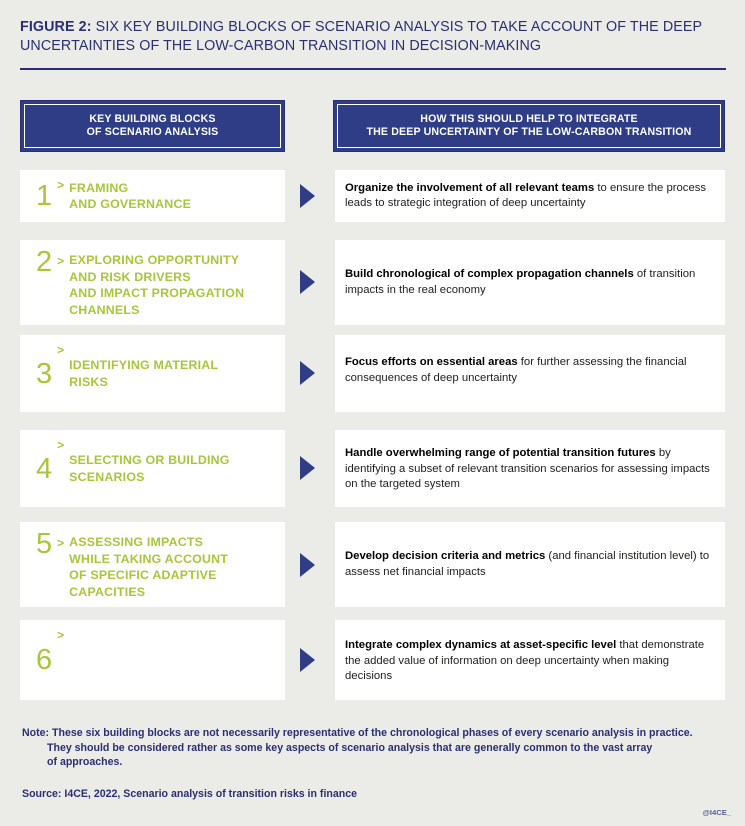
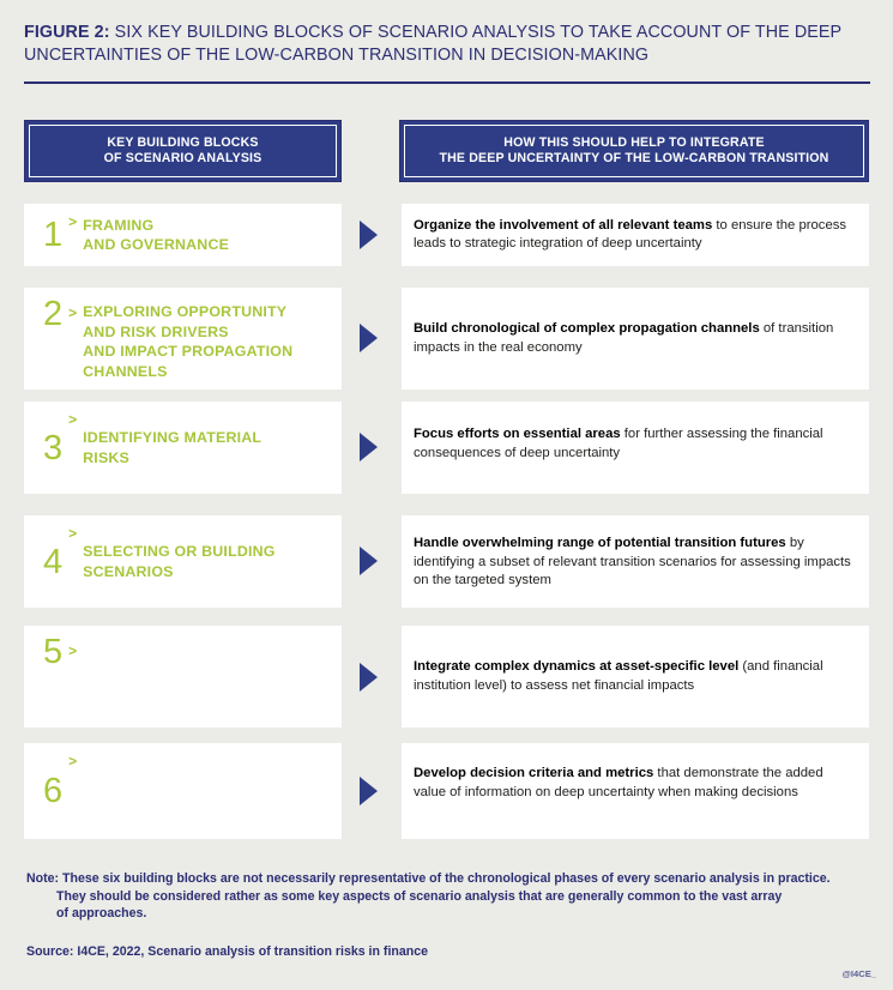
  FIGURE 2: SIX KEY BUILDING BLOCKS OF SCENARIO ANALYSIS TO TAKE ACCOUNT OF THE DEEP UNCERTAINTIES OF THE LOW-CARBON TRANSITION IN DECISION-MAKING
  KEY BUILDING BLOCKS
  OF SCENARIO ANALYSIS
  HOW THIS SHOULD HELP TO INTEGRATE
  THE DEEP UNCERTAINTY OF THE LOW-CARBON TRANSITION
  1
  >
  FRAMING
  AND GOVERNANCE
  Organize the involvement of all relevant teams to ensure the process leads to strategic integration of deep uncertainty
  2
  >
  EXPLORING OPPORTUNITY
  AND RISK DRIVERS
  AND IMPACT PROPAGATION
  CHANNELS
  Build chronological of complex propagation channels of transition impacts in the real economy
  3
  >
  IDENTIFYING MATERIAL
  RISKS
  Focus efforts on essential areas for further assessing the financial consequences of deep uncertainty
  4
  >
  SELECTING OR BUILDING
  SCENARIOS
  Handle overwhelming range of potential transition futures by identifying a subset of relevant transition scenarios for assessing impacts on the targeted system
  5
  >
- ASSESSING IMPACTS
- WHILE TAKING ACCOUNT
- OF SPECIFIC ADAPTIVE
- CAPACITIES
- Develop decision criteria and metrics (and financial institution level) to assess net financial impacts
+ Integrate complex dynamics at asset-specific level (and financial institution level) to assess net financial impacts
  6
  >
- Integrate complex dynamics at asset-specific level that demonstrate the added value of information on deep uncertainty when making decisions
+ Develop decision criteria and metrics that demonstrate the added value of information on deep uncertainty when making decisions
  Note: These six building blocks are not necessarily representative of the chronological phases of every scenario analysis in practice.
  They should be considered rather as some key aspects of scenario analysis that are generally common to the vast array
  of approaches.
  Source: I4CE, 2022, Scenario analysis of transition risks in finance
  @I4CE_
